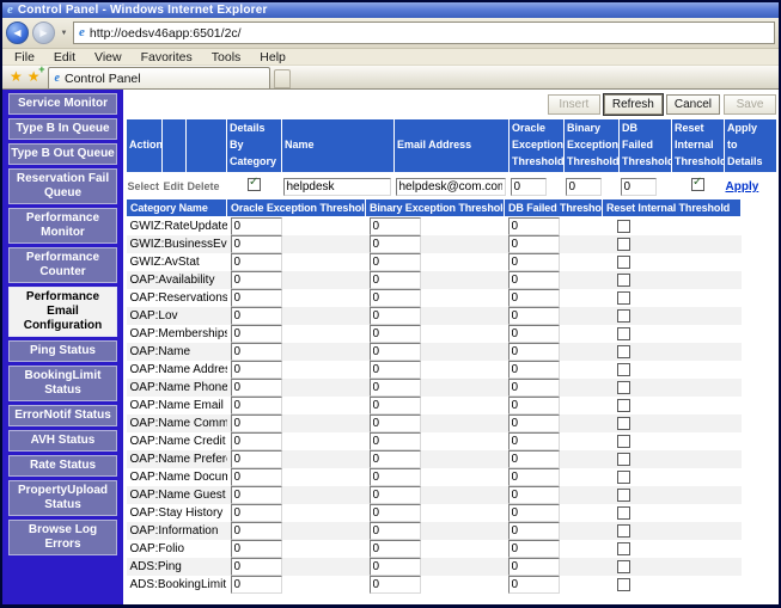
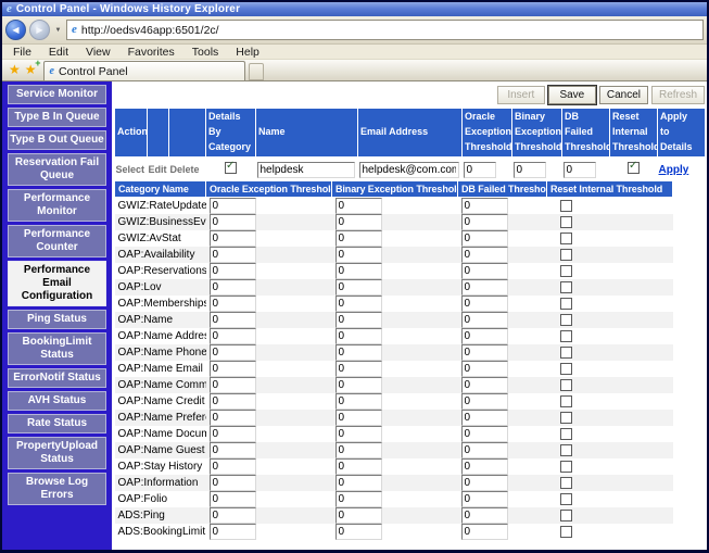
  e
- Control Panel - Windows Internet Explorer
+ Control Panel - Windows History Explorer
  ◀
  ▶
  e
  http://oedsv46app:6501/2c/
  File
  Edit
  View
  Favorites
  Tools
  Help
  ★
  ★
  +
  e
  Control Panel
  Service Monitor
  Type B In Queue
  Type B Out Queue
  Reservation Fail Queue
  Performance Monitor
  Performance Counter
  Performance Email Configuration
  Ping Status
  BookingLimit Status
  ErrorNotif Status
  AVH Status
  Rate Status
  PropertyUpload Status
  Browse Log Errors
  Insert
- Refresh
+ Save
  Cancel
- Save
+ Refresh
  Action			Details By Category	Name	Email Address	Oracle Exception Threshold	Binary Exception Threshold	DB Failed Threshold	Reset Internal Threshold	Apply to Details
  Select	Edit	Delete		helpdesk	helpdesk@com.co	0	0	0		Apply
  Category Name	Oracle Exception Threshol	Binary Exception Threshol	DB Failed Thresho	Reset Internal Threshold
  GWIZ:RateUpdate	0	0	0
  GWIZ:BusinessEv	0	0	0
  GWIZ:AvStat	0	0	0
  OAP:Availability	0	0	0
  OAP:Reservations	0	0	0
  OAP:Lov	0	0	0
  OAP:Membership	0	0	0
  OAP:Name	0	0	0
  OAP:Name Addre	0	0	0
  OAP:Name Phone	0	0	0
  OAP:Name Email	0	0	0
  OAP:Name Comm	0	0	0
  OAP:Name Credit	0	0	0
  OAP:Name Prefer	0	0	0
  OAP:Name Docum	0	0	0
  OAP:Name Guest	0	0	0
  OAP:Stay History	0	0	0
  OAP:Information	0	0	0
  OAP:Folio	0	0	0
  ADS:Ping	0	0	0
  ADS:BookingLimit	0	0	0
